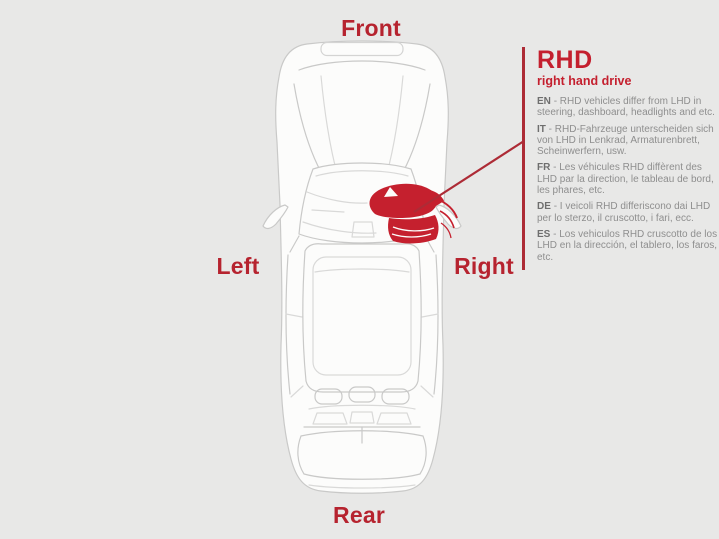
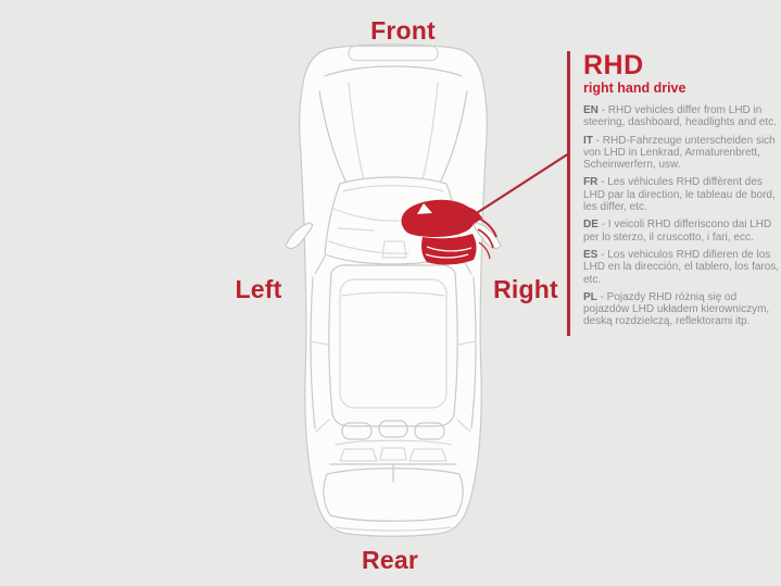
  Front
  Left
  Right
  Rear
  RHD
  right hand drive
  EN - RHD vehicles differ from LHD in steering, dashboard, headlights and etc.
  IT - RHD-Fahrzeuge unterscheiden sich von LHD in Lenkrad, Armaturenbrett, Scheinwerfern, usw.
- FR - Les véhicules RHD diffèrent des LHD par la direction, le tableau de bord, les phares, etc.
+ FR - Les véhicules RHD diffèrent des LHD par la direction, le tableau de bord, les differ, etc.
  DE - I veicoli RHD differiscono dai LHD per lo sterzo, il cruscotto, i fari, ecc.
- ES - Los vehiculos RHD cruscotto de los LHD en la dirección, el tablero, los faros, etc.
+ ES - Los vehiculos RHD difieren de los LHD en la dirección, el tablero, los faros, etc.
+ PL - Pojazdy RHD różnią się od pojazdów LHD układem kierowniczym, deską rozdzielczą, reflektorami itp.
